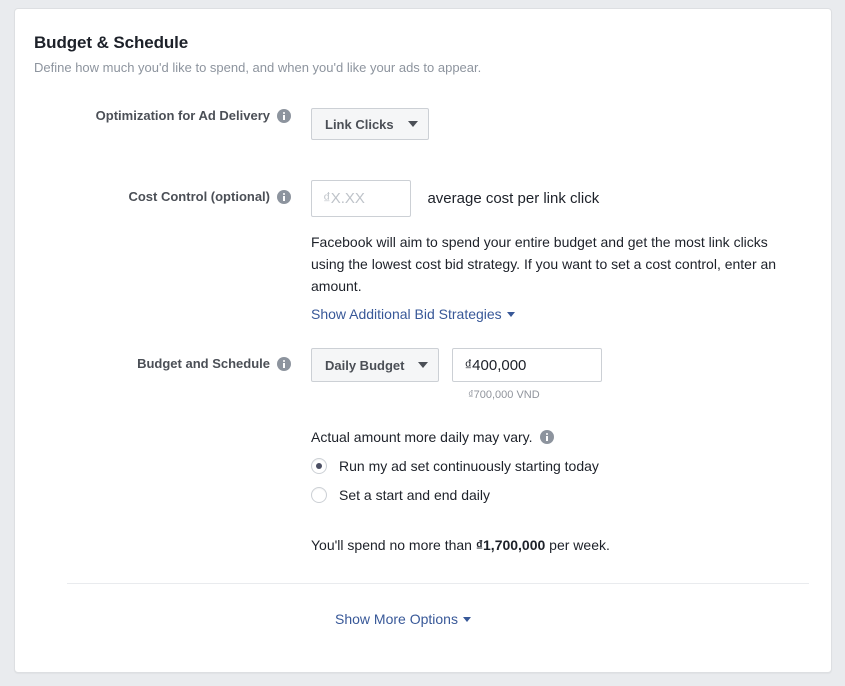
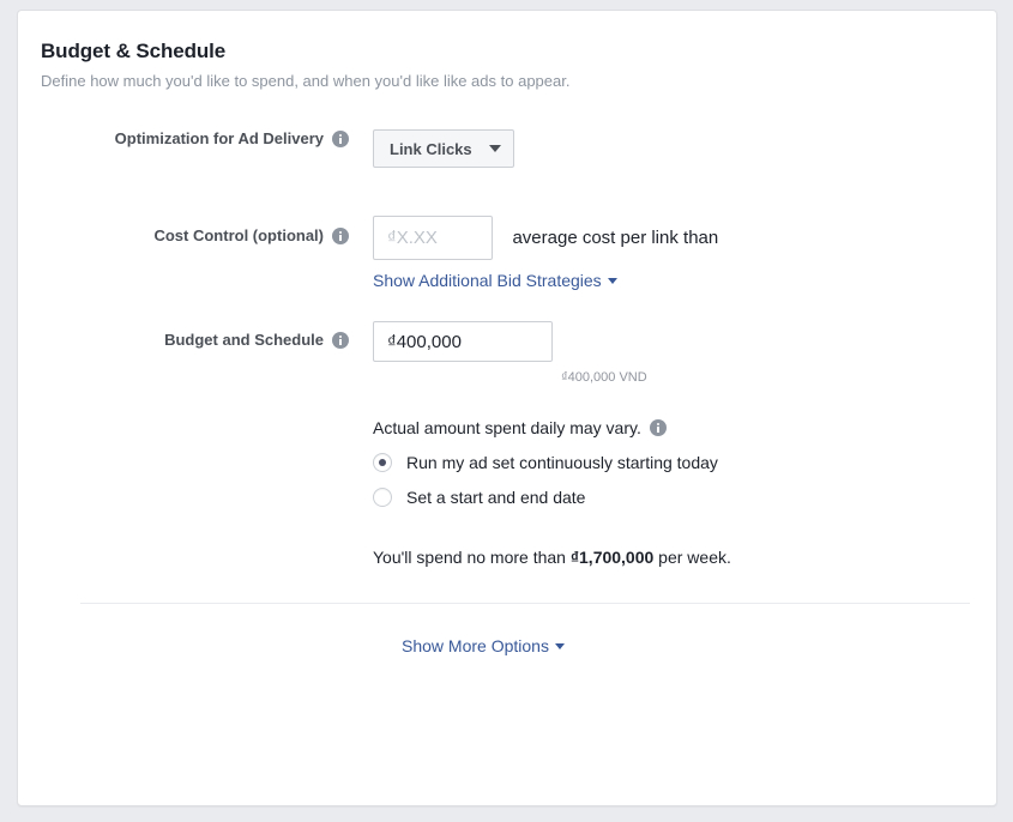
  Budget & Schedule
- Define how much you'd like to spend, and when you'd like your ads to appear.
+ Define how much you'd like to spend, and when you'd like like ads to appear.
  Optimization for Ad Delivery
  Link Clicks
  Cost Control (optional)
- ₫X.XX average cost per link click
+ ₫X.XX average cost per link than
- Facebook will aim to spend your entire budget and get the most link clicks using the lowest cost bid strategy. If you want to set a cost control, enter an amount.
  Show Additional Bid Strategies
  Budget and Schedule
- Daily Budget
  ₫400,000
- ₫700,000 VND
+ ₫400,000 VND
- Actual amount more daily may vary.
+ Actual amount spent daily may vary.
  Run my ad set continuously starting today
- Set a start and end daily
+ Set a start and end date
  You'll spend no more than ₫1,700,000 per week.
  Show More Options
